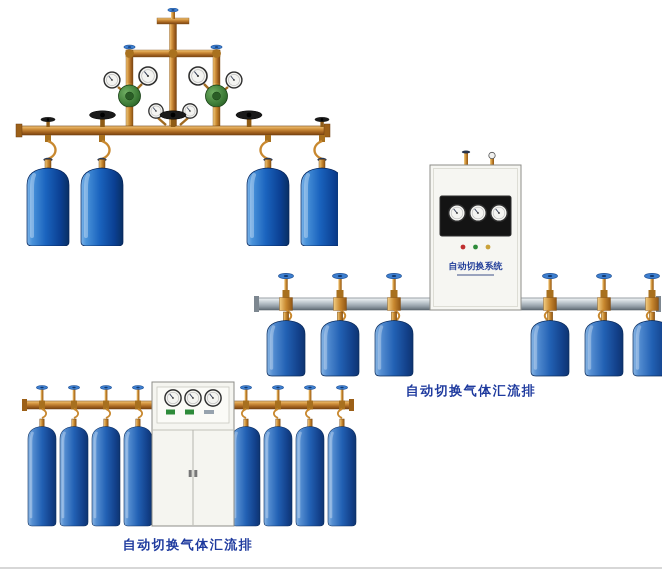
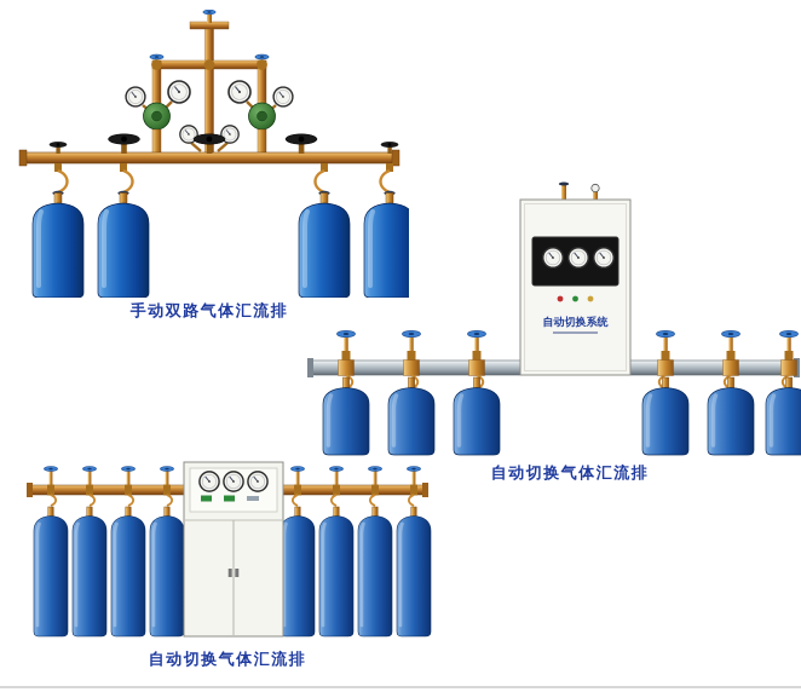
+ 手动双路气体汇流排
  自动切换系统
  自动切换气体汇流排
  自动切换气体汇流排
